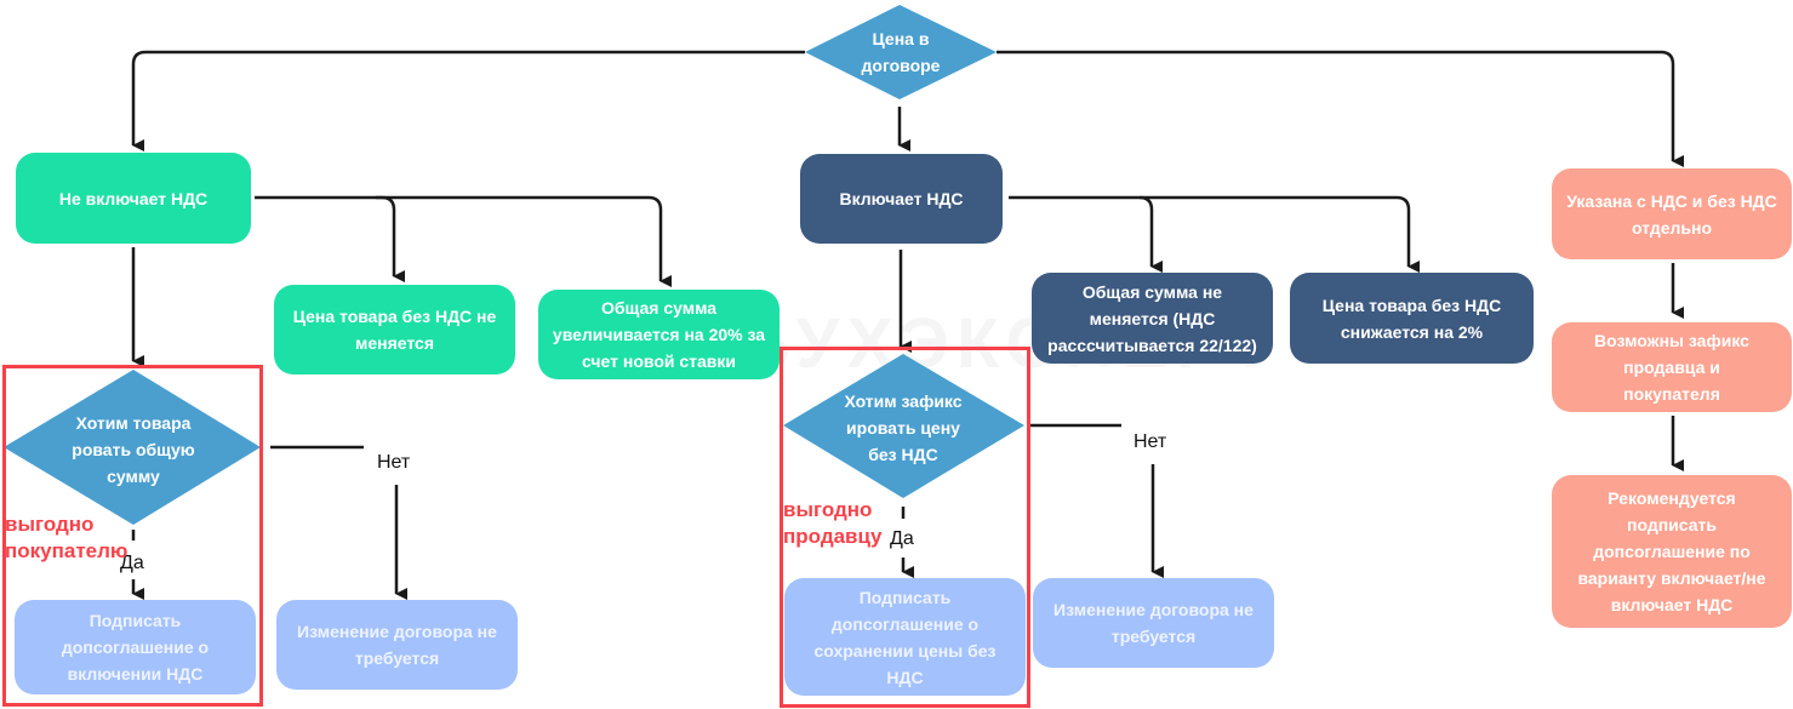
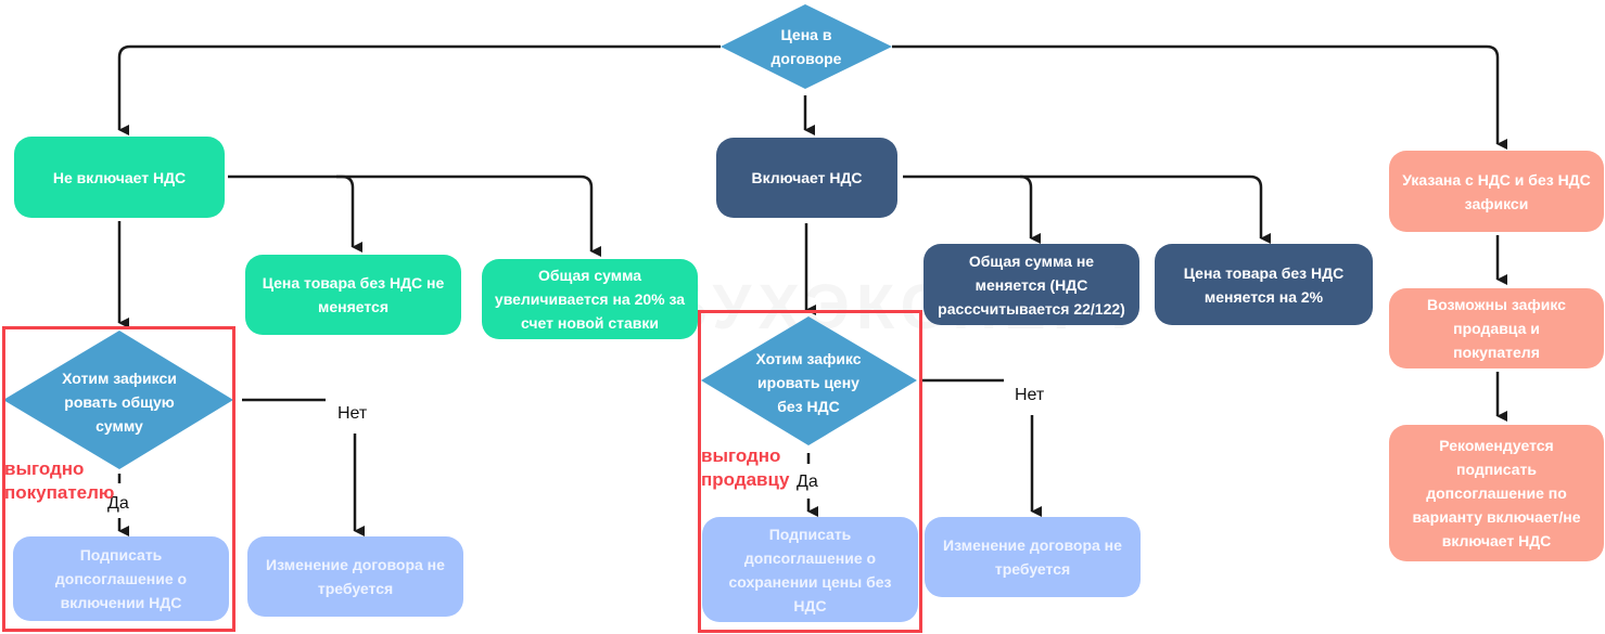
  Цена в договоре
  Не включает НДС
  Цена товара без НДС не меняется
  Общая сумма увеличивается на 20% за счет новой ставки
- Хотим товара ровать общую сумму
+ Хотим зафикси ровать общую сумму
  Нет
  Да
  Подписать допсоглашение о включении НДС
  Изменение договора не требуется
  выгодно покупателю
  Включает НДС
  Общая сумма не меняется (НДС расссчитывается 22/122)
- Цена товара без НДС снижается на 2%
+ Цена товара без НДС меняется на 2%
  Хотим зафикс ировать цену без НДС
  Нет
  Да
  Подписать допсоглашение о сохранении цены без НДС
  Изменение договора не требуется
  выгодно продавцу
- Указана с НДС и без НДС отдельно
+ Указана с НДС и без НДС зафикси
  Возможны зафикс продавца и покупателя
  Рекомендуется подписать допсоглашение по варианту включает/не включает НДС
